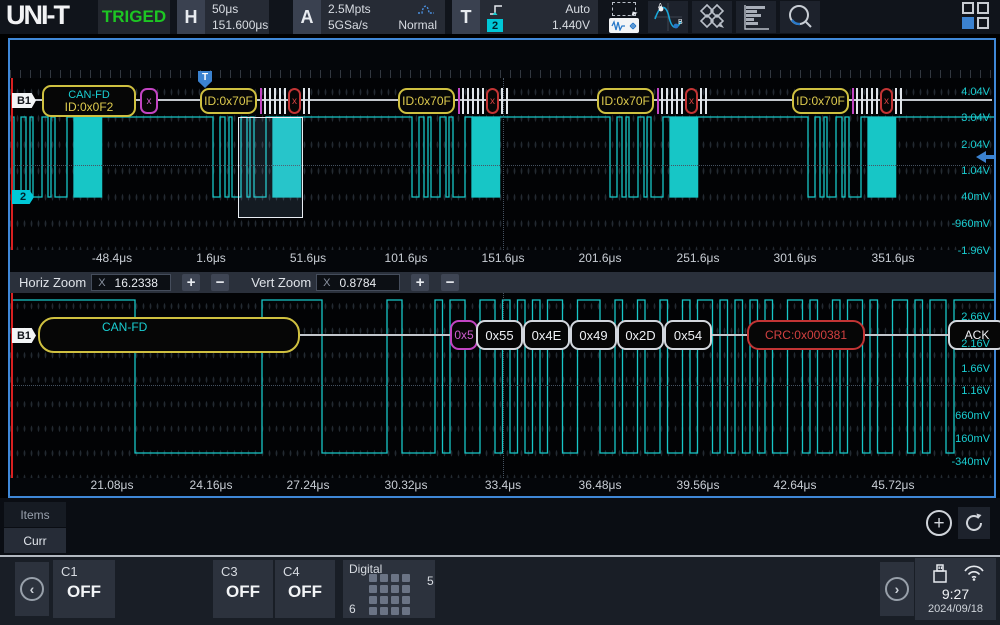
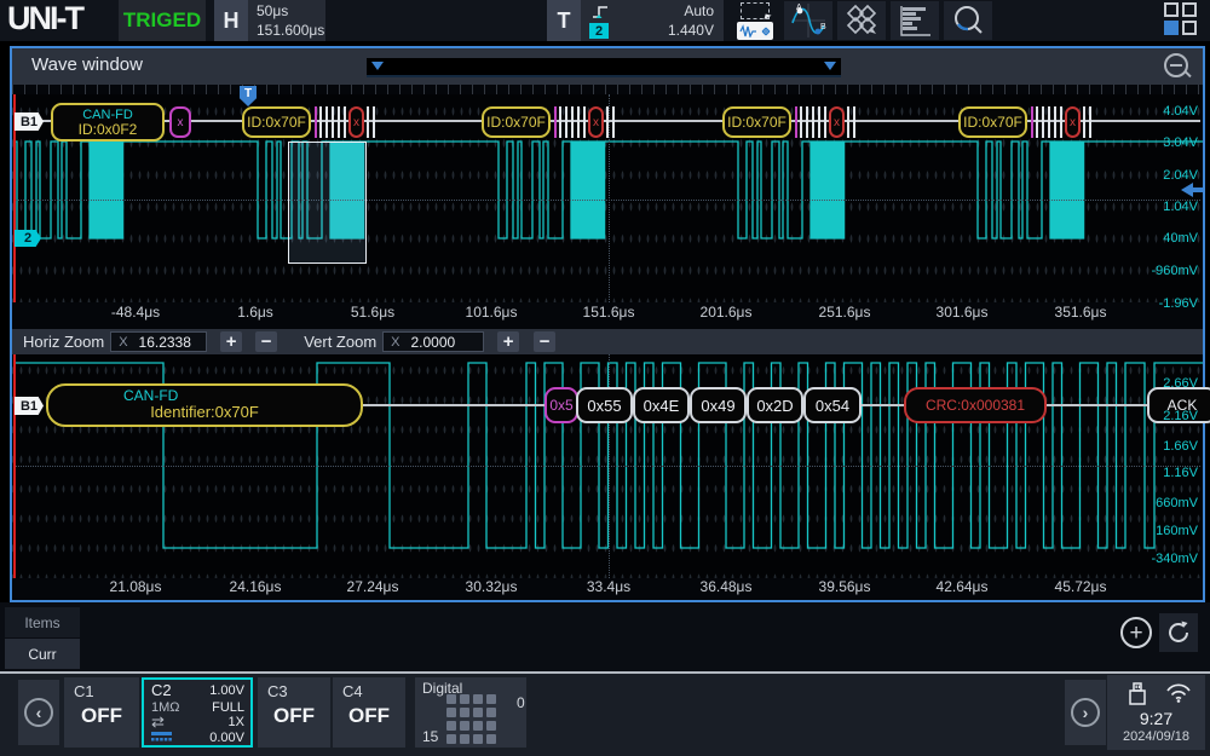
  UNI-T
  TRIGED
  H
  50μs
  151.600μs
- A
- 2.5Mpts
- 5GSa/s
- Normal
  T
  2
  Auto
  1.440V
+ Wave window
  T
  B1
  CAN-FD
  ID:0x0F2
  x
  ID:0x70F
  x
  ID:0x70F
  x
  ID:0x70F
  x
  ID:0x70F
  x
  2
  4.04V
  3.04V
  2.04V
  1.04V
  40mV
  -960mV
  -1.96V
  -48.4μs
  1.6μs
  51.6μs
  101.6μs
  151.6μs
  201.6μs
  251.6μs
  301.6μs
  351.6μs
  Horiz Zoom
  X
  16.2338
  +
  −
  Vert Zoom
  X
- 0.8784
+ 2.0000
  +
  −
  B1
  CAN-FD
+ Identifier:0x70F
  0x5
  0x55
  0x4E
  0x49
  0x2D
  0x54
  CRC:0x000381
  ACK
  2.66V
  2.16V
  1.66V
  1.16V
  660mV
  160mV
  -340mV
  21.08μs
  24.16μs
  27.24μs
  30.32μs
  33.4μs
  36.48μs
  39.56μs
  42.64μs
  45.72μs
  Items
  Curr
  +
  ‹
  C1
  OFF
+ C2
+ 1.00V
+ 1MΩ
+ FULL
+ ⇄
+ 1X
+ 0.00V
  C3
  OFF
  C4
  OFF
  Digital
- 5
+ 0
- 6
+ 15
  ›
  9:27
  2024/09/18
